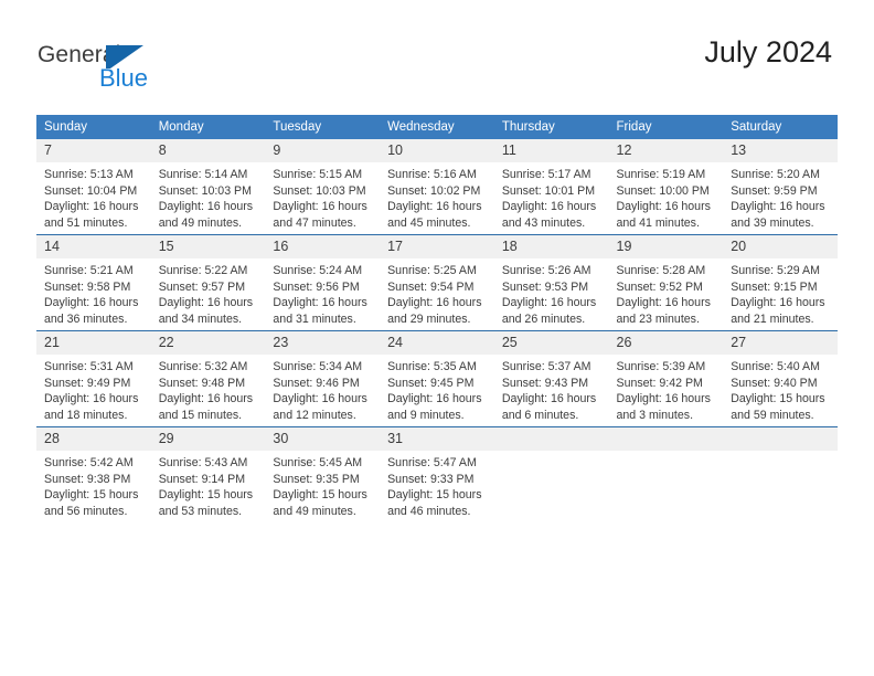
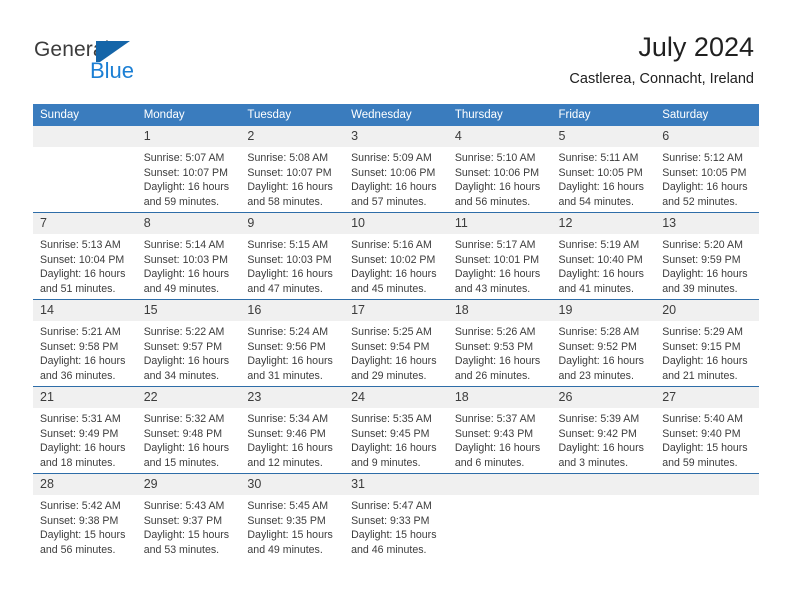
  Generl
  Blue
  July 2024
+ Castlerea, Connacht, Ireland
  Sunday	Monday	Tuesday	Wednesday	Thursday	Friday	Saturday
+ 	1Sunrise: 5:07 AMSunset: 10:07 PMDaylight: 16 hoursand 59 minutes.	2Sunrise: 5:08 AMSunset: 10:07 PMDaylight: 16 hoursand 58 minutes.	3Sunrise: 5:09 AMSunset: 10:06 PMDaylight: 16 hoursand 57 minutes.	4Sunrise: 5:10 AMSunset: 10:06 PMDaylight: 16 hoursand 56 minutes.	5Sunrise: 5:11 AMSunset: 10:05 PMDaylight: 16 hoursand 54 minutes.	6Sunrise: 5:12 AMSunset: 10:05 PMDaylight: 16 hoursand 52 minutes.
- 7Sunrise: 5:13 AMSunset: 10:04 PMDaylight: 16 hoursand 51 minutes.	8Sunrise: 5:14 AMSunset: 10:03 PMDaylight: 16 hoursand 49 minutes.	9Sunrise: 5:15 AMSunset: 10:03 PMDaylight: 16 hoursand 47 minutes.	10Sunrise: 5:16 AMSunset: 10:02 PMDaylight: 16 hoursand 45 minutes.	11Sunrise: 5:17 AMSunset: 10:01 PMDaylight: 16 hoursand 43 minutes.	12Sunrise: 5:19 AMSunset: 10:00 PMDaylight: 16 hoursand 41 minutes.	13Sunrise: 5:20 AMSunset: 9:59 PMDaylight: 16 hoursand 39 minutes.
+ 7Sunrise: 5:13 AMSunset: 10:04 PMDaylight: 16 hoursand 51 minutes.	8Sunrise: 5:14 AMSunset: 10:03 PMDaylight: 16 hoursand 49 minutes.	9Sunrise: 5:15 AMSunset: 10:03 PMDaylight: 16 hoursand 47 minutes.	10Sunrise: 5:16 AMSunset: 10:02 PMDaylight: 16 hoursand 45 minutes.	11Sunrise: 5:17 AMSunset: 10:01 PMDaylight: 16 hoursand 43 minutes.	12Sunrise: 5:19 AMSunset: 10:40 PMDaylight: 16 hoursand 41 minutes.	13Sunrise: 5:20 AMSunset: 9:59 PMDaylight: 16 hoursand 39 minutes.
  14Sunrise: 5:21 AMSunset: 9:58 PMDaylight: 16 hoursand 36 minutes.	15Sunrise: 5:22 AMSunset: 9:57 PMDaylight: 16 hoursand 34 minutes.	16Sunrise: 5:24 AMSunset: 9:56 PMDaylight: 16 hoursand 31 minutes.	17Sunrise: 5:25 AMSunset: 9:54 PMDaylight: 16 hoursand 29 minutes.	18Sunrise: 5:26 AMSunset: 9:53 PMDaylight: 16 hoursand 26 minutes.	19Sunrise: 5:28 AMSunset: 9:52 PMDaylight: 16 hoursand 23 minutes.	20Sunrise: 5:29 AMSunset: 9:15 PMDaylight: 16 hoursand 21 minutes.
- 21Sunrise: 5:31 AMSunset: 9:49 PMDaylight: 16 hoursand 18 minutes.	22Sunrise: 5:32 AMSunset: 9:48 PMDaylight: 16 hoursand 15 minutes.	23Sunrise: 5:34 AMSunset: 9:46 PMDaylight: 16 hoursand 12 minutes.	24Sunrise: 5:35 AMSunset: 9:45 PMDaylight: 16 hoursand 9 minutes.	25Sunrise: 5:37 AMSunset: 9:43 PMDaylight: 16 hoursand 6 minutes.	26Sunrise: 5:39 AMSunset: 9:42 PMDaylight: 16 hoursand 3 minutes.	27Sunrise: 5:40 AMSunset: 9:40 PMDaylight: 15 hoursand 59 minutes.
+ 21Sunrise: 5:31 AMSunset: 9:49 PMDaylight: 16 hoursand 18 minutes.	22Sunrise: 5:32 AMSunset: 9:48 PMDaylight: 16 hoursand 15 minutes.	23Sunrise: 5:34 AMSunset: 9:46 PMDaylight: 16 hoursand 12 minutes.	24Sunrise: 5:35 AMSunset: 9:45 PMDaylight: 16 hoursand 9 minutes.	18Sunrise: 5:37 AMSunset: 9:43 PMDaylight: 16 hoursand 6 minutes.	26Sunrise: 5:39 AMSunset: 9:42 PMDaylight: 16 hoursand 3 minutes.	27Sunrise: 5:40 AMSunset: 9:40 PMDaylight: 15 hoursand 59 minutes.
- 28Sunrise: 5:42 AMSunset: 9:38 PMDaylight: 15 hoursand 56 minutes.	29Sunrise: 5:43 AMSunset: 9:14 PMDaylight: 15 hoursand 53 minutes.	30Sunrise: 5:45 AMSunset: 9:35 PMDaylight: 15 hoursand 49 minutes.	31Sunrise: 5:47 AMSunset: 9:33 PMDaylight: 15 hoursand 46 minutes.
+ 28Sunrise: 5:42 AMSunset: 9:38 PMDaylight: 15 hoursand 56 minutes.	29Sunrise: 5:43 AMSunset: 9:37 PMDaylight: 15 hoursand 53 minutes.	30Sunrise: 5:45 AMSunset: 9:35 PMDaylight: 15 hoursand 49 minutes.	31Sunrise: 5:47 AMSunset: 9:33 PMDaylight: 15 hoursand 46 minutes.
